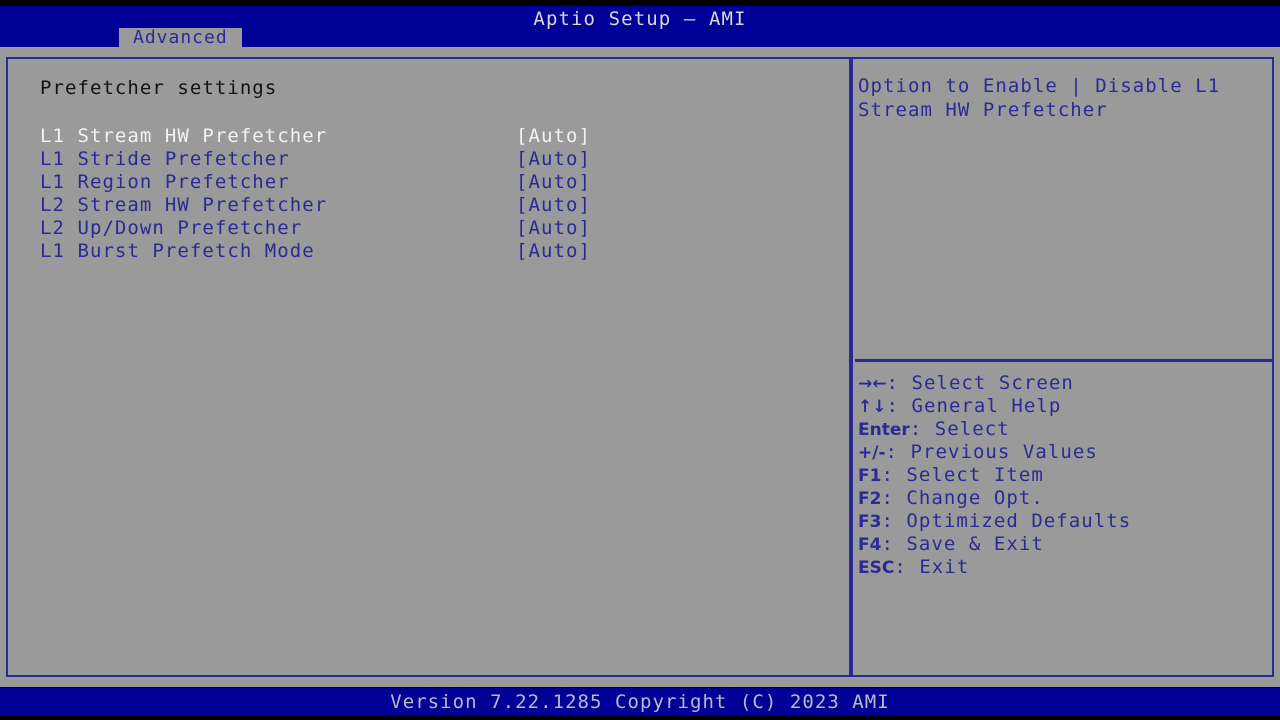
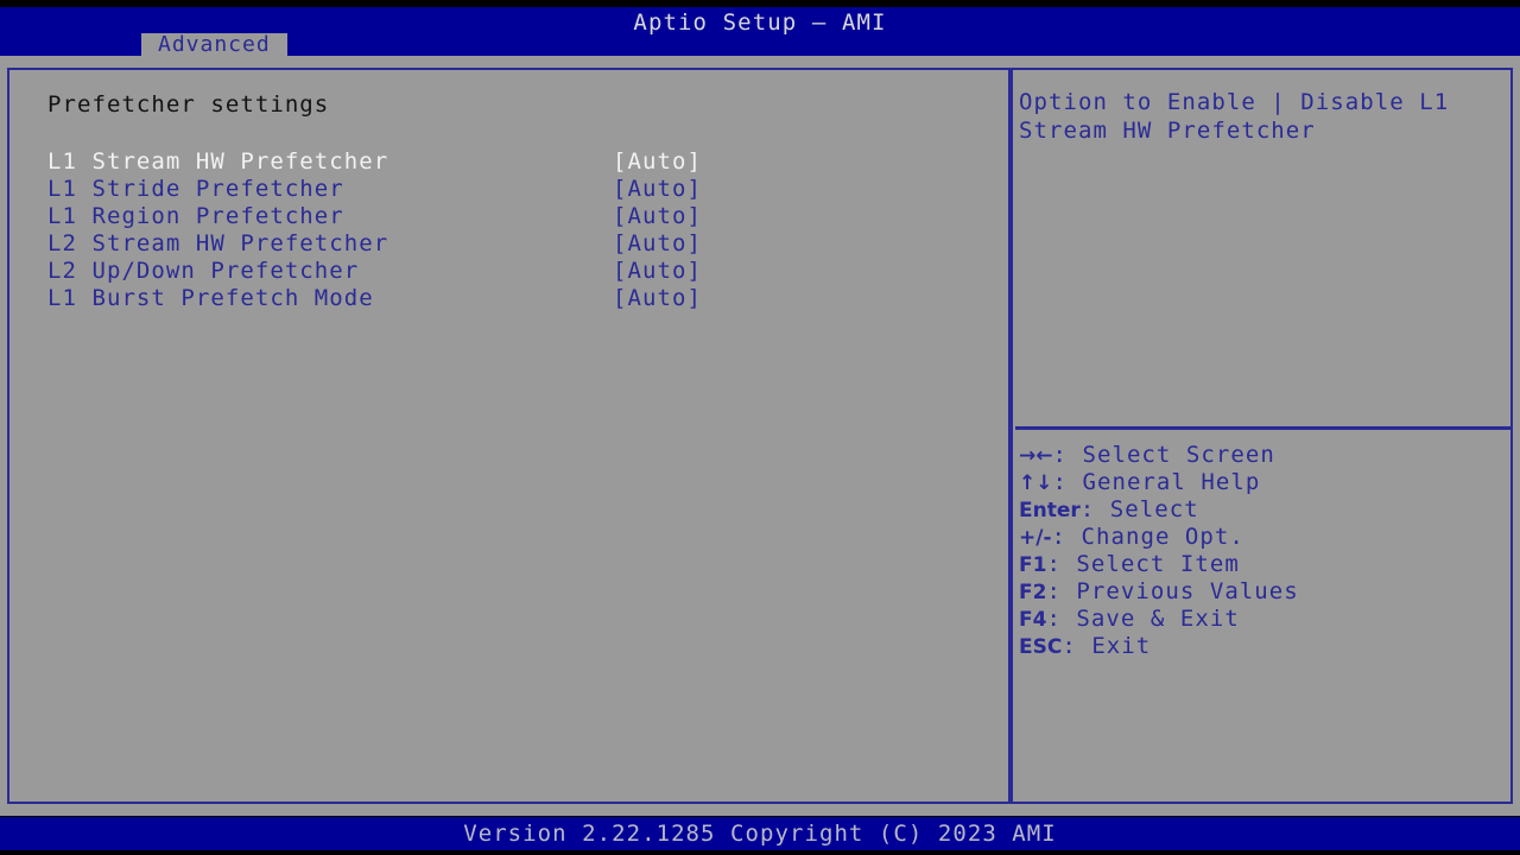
  Aptio Setup – AMI
  Advanced
  Prefetcher settings
  L1 Stream HW Prefetcher
  [Auto]
  L1 Stride Prefetcher
  [Auto]
  L1 Region Prefetcher
  [Auto]
  L2 Stream HW Prefetcher
  [Auto]
  L2 Up/Down Prefetcher
  [Auto]
  L1 Burst Prefetch Mode
  [Auto]
  Option to Enable | Disable L1 Stream HW Prefetcher
  →←: Select Screen
  ↑↓: General Help
  Enter: Select
- +/-: Previous Values
+ +/-: Change Opt.
  F1: Select Item
- F2: Change Opt.
+ F2: Previous Values
- F3: Optimized Defaults
  F4: Save & Exit
  ESC: Exit
- Version 7.22.1285 Copyright (C) 2023 AMI
+ Version 2.22.1285 Copyright (C) 2023 AMI
